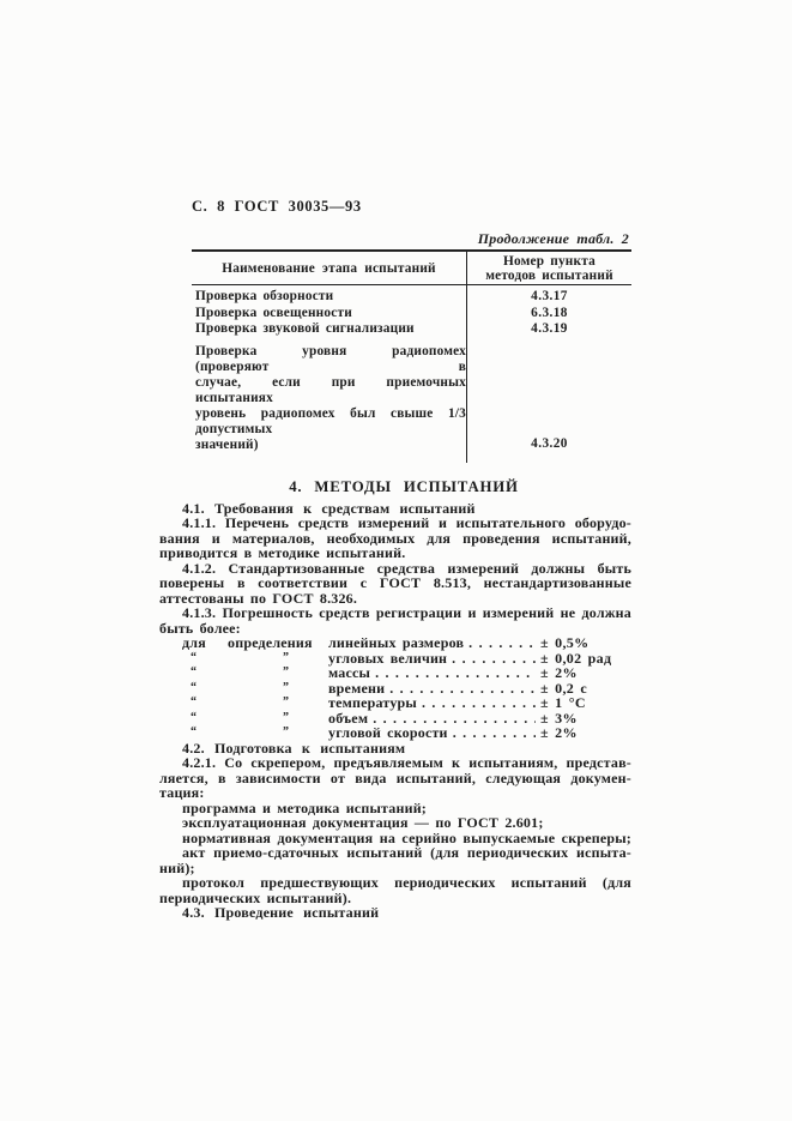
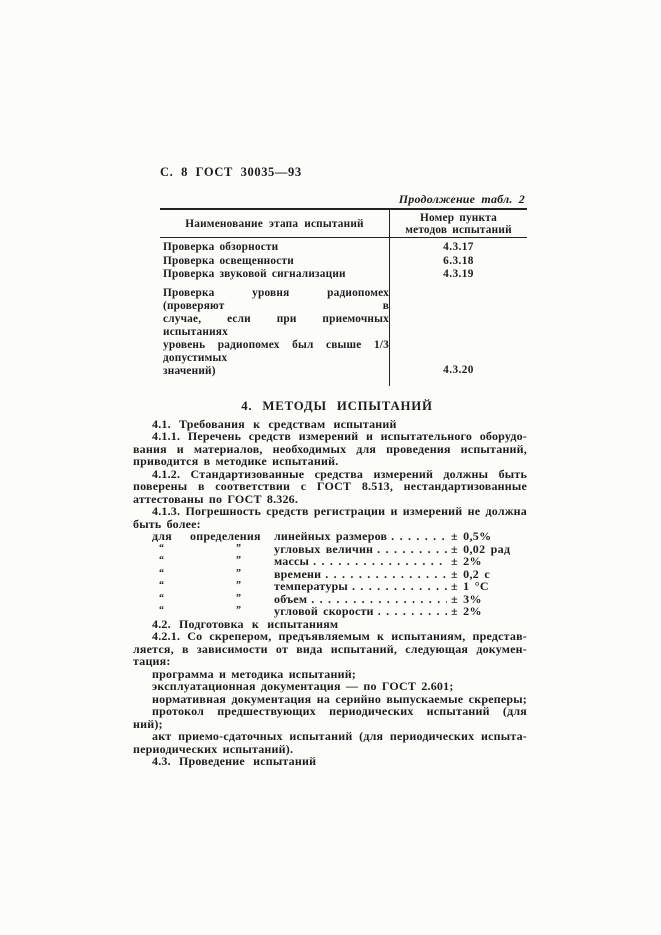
  С. 8 ГОСТ 30035—93
  Продолжение табл. 2
  Наименование этапа испытаний
  Номер пункта
  методов испытаний
  Проверка обзорности
  4.3.17
  Проверка освещенности
  6.3.18
  Проверка звуковой сигнализации
  4.3.19
  Проверка уровня радиопомех (проверяют в
  случае, если при приемочных испытаниях
  уровень радиопомех был свыше 1/3 допустимых
  значений)
  4.3.20
  4. МЕТОДЫ ИСПЫТАНИЙ
  4.1. Требования к средствам испытаний
  4.1.1. Перечень средств измерений и испытательного оборудо-
  вания и материалов, необходимых для проведения испытаний,
  приводится в методике испытаний.
  4.1.2. Стандартизованные средства измерений должны быть
  поверены в соответствии с ГОСТ 8.513, нестандартизованные
  аттестованы по ГОСТ 8.326.
  4.1.3. Погрешность средств регистрации и измерений не должна
  быть более:
  для
  определения
  линейных размеров
  ± 0,5%
  “
  ”
  угловых величин
  ± 0,02 рад
  “
  ”
  массы
  ± 2%
  “
  ”
  времени
  ± 0,2 с
  “
  ”
  температуры
  ± 1 °С
  “
  ”
  объем
  ± 3%
  “
  ”
  угловой скорости
  ± 2%
  4.2. Подготовка к испытаниям
  4.2.1. Со скрепером, предъявляемым к испытаниям, представ-
  ляется, в зависимости от вида испытаний, следующая докумен-
  тация:
  программа и методика испытаний;
  эксплуатационная документация — по ГОСТ 2.601;
  нормативная документация на серийно выпускаемые скреперы;
- акт приемо-сдаточных испытаний (для периодических испыта-
+ протокол предшествующих периодических испытаний (для
  ний);
- протокол предшествующих периодических испытаний (для
+ акт приемо-сдаточных испытаний (для периодических испыта-
  периодических испытаний).
  4.3. Проведение испытаний
